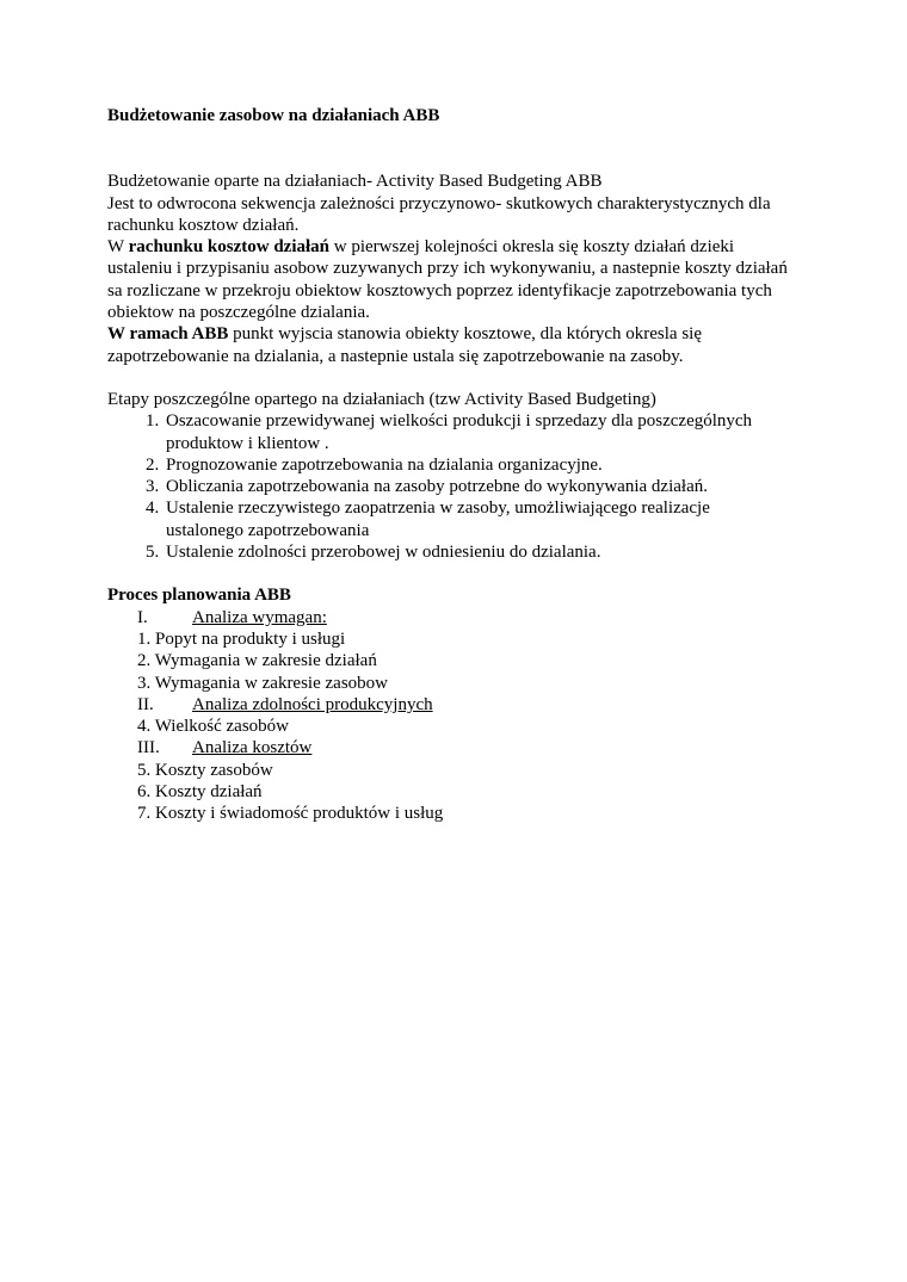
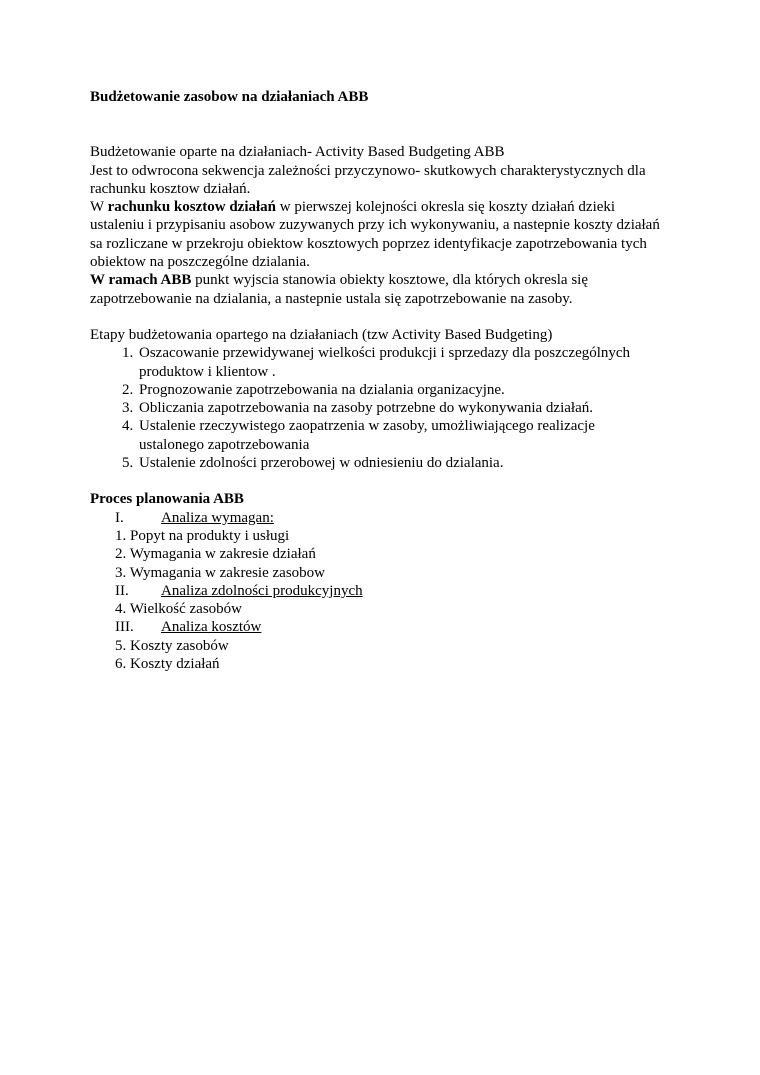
  Budżetowanie zasobow na działaniach ABB
  Budżetowanie oparte na działaniach- Activity Based Budgeting ABB
  Jest to odwrocona sekwencja zależności przyczynowo- skutkowych charakterystycznych dla rachunku kosztow działań.
  W rachunku kosztow działań w pierwszej kolejności okresla się koszty działań dzieki ustaleniu i przypisaniu asobow zuzywanych przy ich wykonywaniu, a nastepnie koszty działań sa rozliczane w przekroju obiektow kosztowych poprzez identyfikacje zapotrzebowania tych obiektow na poszczególne dzialania.
  W ramach ABB punkt wyjscia stanowia obiekty kosztowe, dla których okresla się zapotrzebowanie na dzialania, a nastepnie ustala się zapotrzebowanie na zasoby.
- Etapy poszczególne opartego na działaniach (tzw Activity Based Budgeting)
+ Etapy budżetowania opartego na działaniach (tzw Activity Based Budgeting)
  Oszacowanie przewidywanej wielkości produkcji i sprzedazy dla poszczególnych produktow i klientow .
  Prognozowanie zapotrzebowania na dzialania organizacyjne.
  Obliczania zapotrzebowania na zasoby potrzebne do wykonywania działań.
  Ustalenie rzeczywistego zaopatrzenia w zasoby, umożliwiającego realizacje ustalonego zapotrzebowania
  Ustalenie zdolności przerobowej w odniesieniu do dzialania.
  Proces planowania ABB
  I.
  Analiza wymagan:
  1. Popyt na produkty i usługi
  2. Wymagania w zakresie działań
  3. Wymagania w zakresie zasobow
  II.
  Analiza zdolności produkcyjnych
  4. Wielkość zasobów
  III.
  Analiza kosztów
  5. Koszty zasobów
  6. Koszty działań
- 7. Koszty i świadomość produktów i usług
